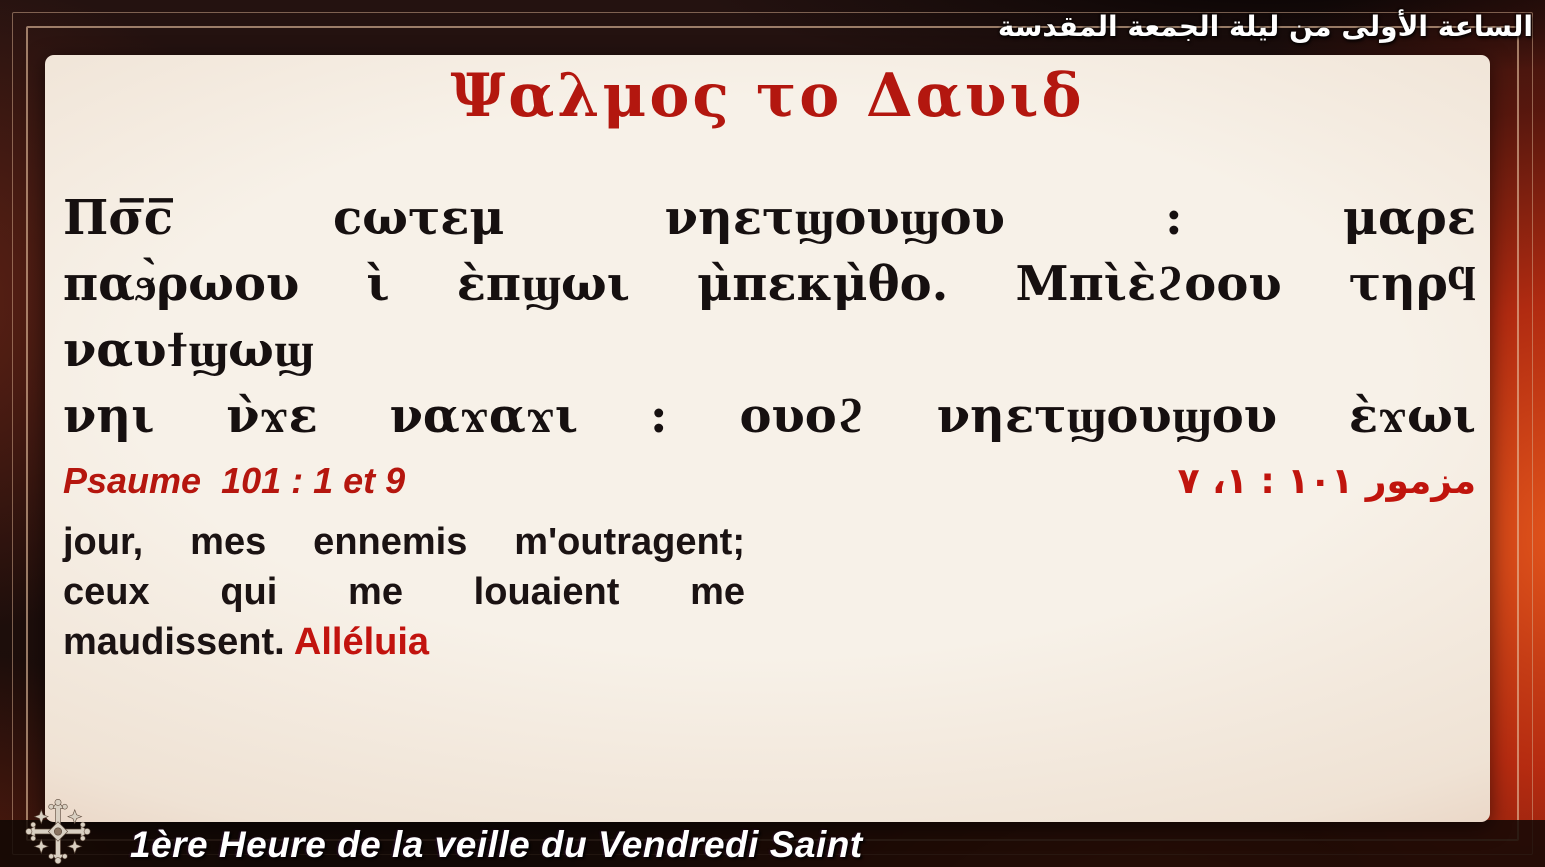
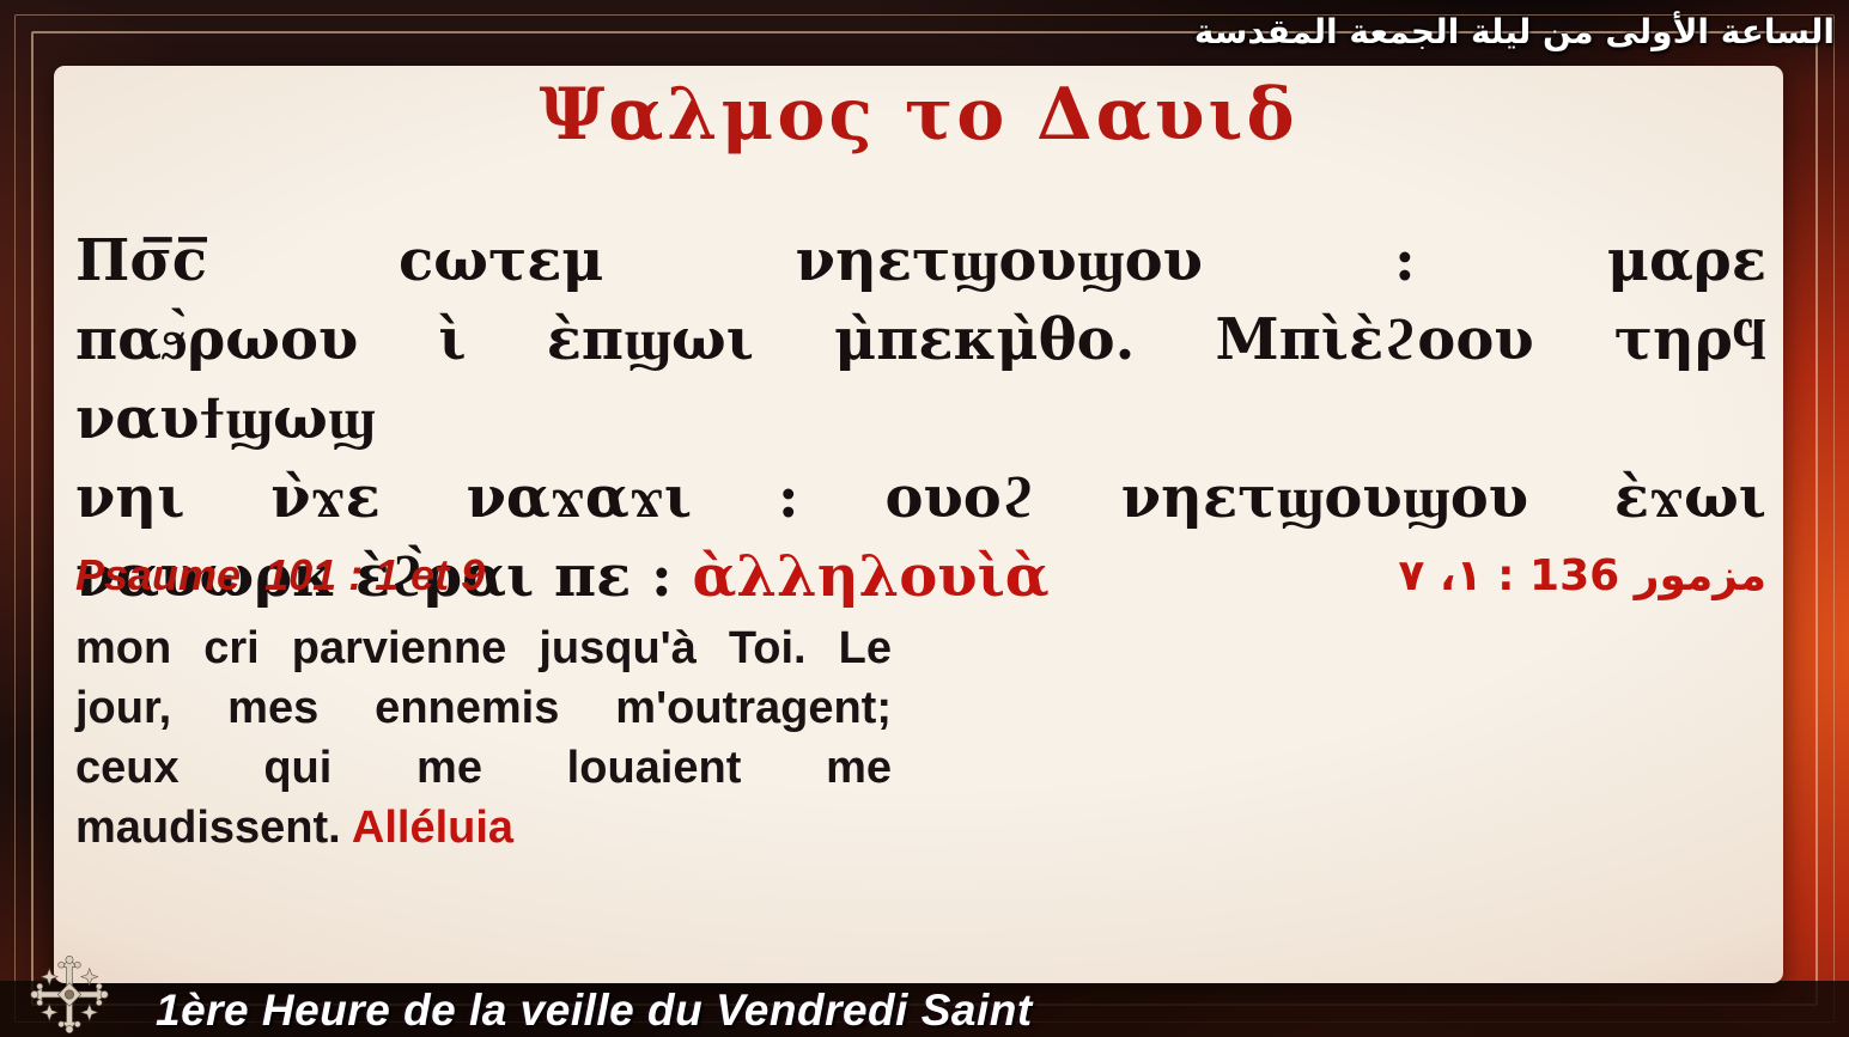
  الساعة الأولى من ليلة الجمعة المقدسة
  Ψαλμος το Δαυιδ
  Πσ̅ϲ̅ ϲωτεμ νηετϣουϣου : μαρε
  παϧ̀ρωου ὶ ὲπϣωι μ̀πεκμ̀θο. Μπὶὲϩοου τηρϥ ναυϯϣωϣ
  νηι ν̀ϫε ναϫαϫι : ουοϩ νηετϣουϣου ὲϫωι
+ ναυωρκ ὲϩ̀ραι πε : ὰλληλουὶὰ
  Psaume 101 : 1 et 9
+ mon cri parvienne jusqu'à Toi. Le
  jour, mes ennemis m'outragent;
  ceux qui me louaient me
  maudissent. Alléluia
- مزمور ١٠١ : ١، ٧
+ مزمور 136 : ١، ٧
  1ère Heure de la veille du Vendredi Saint
